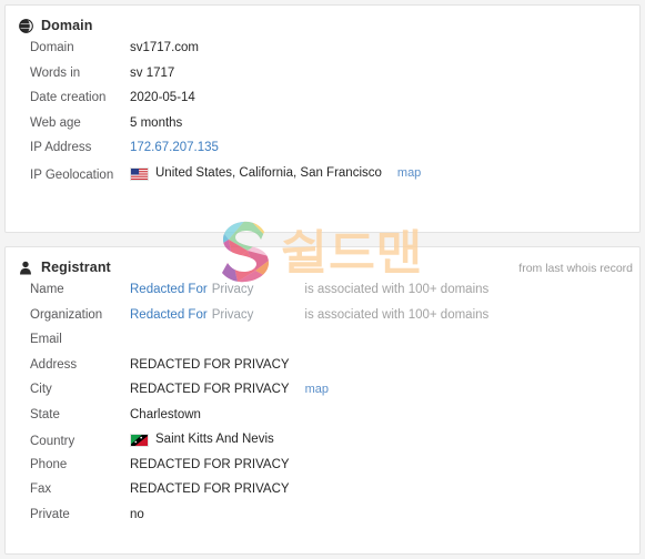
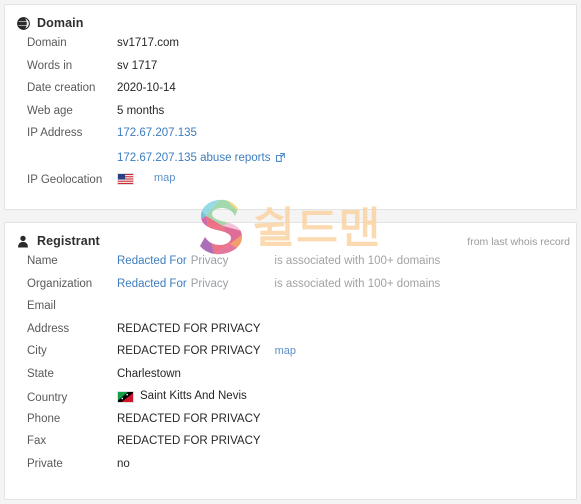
  Domain
  Domain
  sv1717.com
  Words in
  sv 1717
  Date creation
- 2020-05-14
+ 2020-10-14
  Web age
  5 months
  IP Address
  172.67.207.135
+ 172.67.207.135 abuse reports
  IP Geolocation
- United States, California, San Francisco
  map
  Registrant
  from last whois record
  Name
  Redacted For
  Privacy
  is associated with 100+ domains
  Organization
  Redacted For
  Privacy
  is associated with 100+ domains
  Email
  Address
  REDACTED FOR PRIVACY
  City
  REDACTED FOR PRIVACY
  map
  State
  Charlestown
  Country
  Saint Kitts And Nevis
  Phone
  REDACTED FOR PRIVACY
  Fax
  REDACTED FOR PRIVACY
  Private
  no
  쉴드맨
